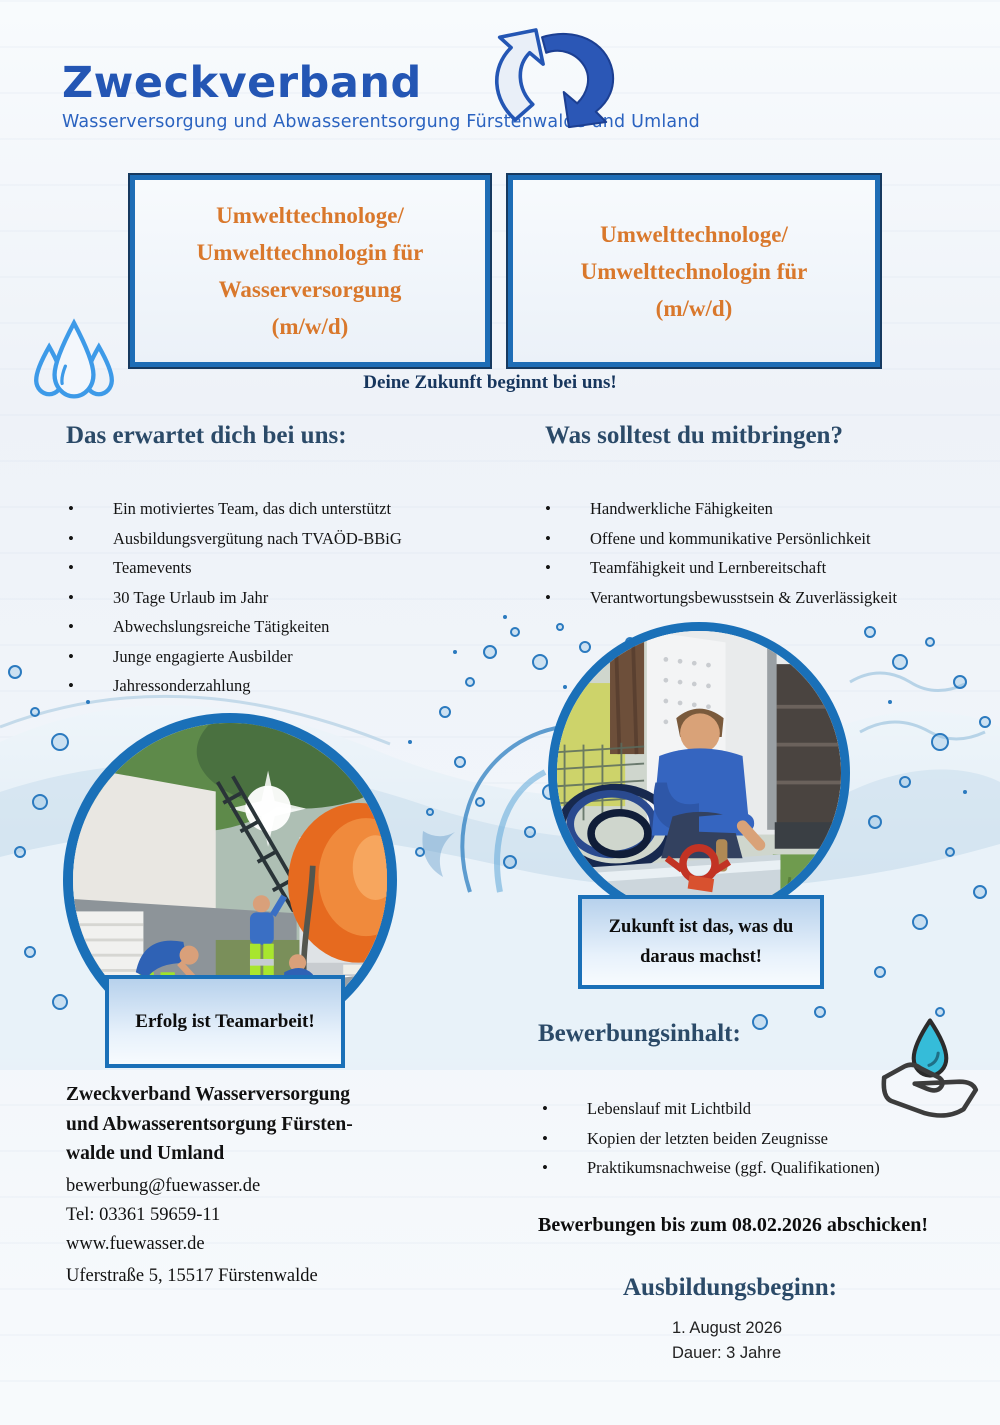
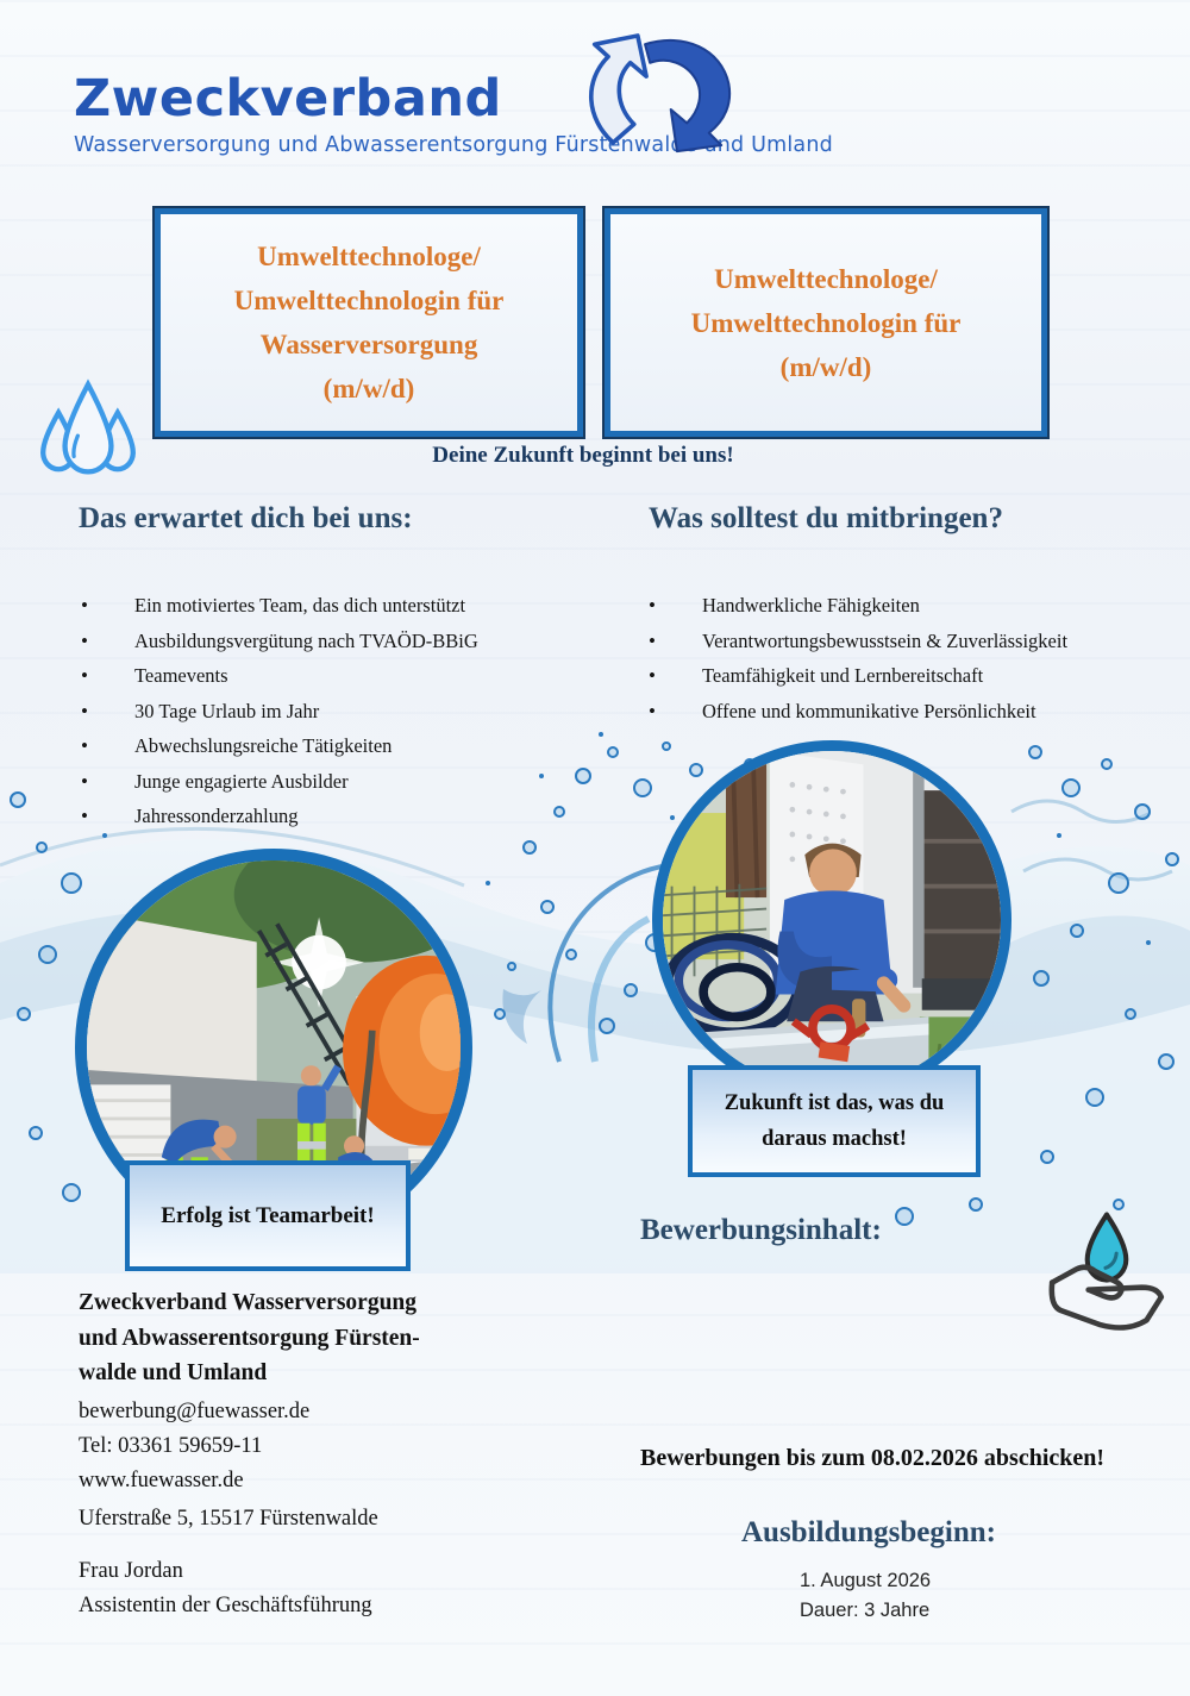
  Zweckverband
  Wasserversorgung und Abwasserentsorgung Fürstenwalnd Umland
  Umwelttechnologe/
  Umwelttechnologin für
  Wasserversorgung
  (m/w/d)
  Umwelttechnologe/
  Umwelttechnologin für
  (m/w/d)
  Deine Zukunft beginnt bei uns!
  Das erwartet dich bei uns:
  Was solltest du mitbringen?
  Ein motiviertes Team, das dich unterstützt
  Ausbildungsvergütung nach TVAÖD-BBiG
  Teamevents
  30 Tage Urlaub im Jahr
  Abwechslungsreiche Tätigkeiten
  Junge engagierte Ausbilder
  Jahressonderzahlung
  Handwerkliche Fähigkeiten
- Offene und kommunikative Persönlichkeit
+ Verantwortungsbewusstsein & Zuverlässigkeit
  Teamfähigkeit und Lernbereitschaft
- Verantwortungsbewusstsein & Zuverlässigkeit
+ Offene und kommunikative Persönlichkeit
  Erfolg ist Teamarbeit!
  Zukunft ist das, was du
  daraus machst!
  Zweckverband Wasserversorgung
  und Abwasserentsorgung Fürsten-
  walde und Umland
  bewerbung@fuewasser.de
  Tel: 03361 59659-11
  www.fuewasser.de
  Uferstraße 5, 15517 Fürstenwalde
+ Frau Jordan
+ Assistentin der Geschäftsführung
  Bewerbungsinhalt:
- Lebenslauf mit Lichtbild
- Kopien der letzten beiden Zeugnisse
- Praktikumsnachweise (ggf. Qualifikationen)
  Bewerbungen bis zum 08.02.2026 abschicken!
  Ausbildungsbeginn:
  1. August 2026
  Dauer: 3 Jahre
